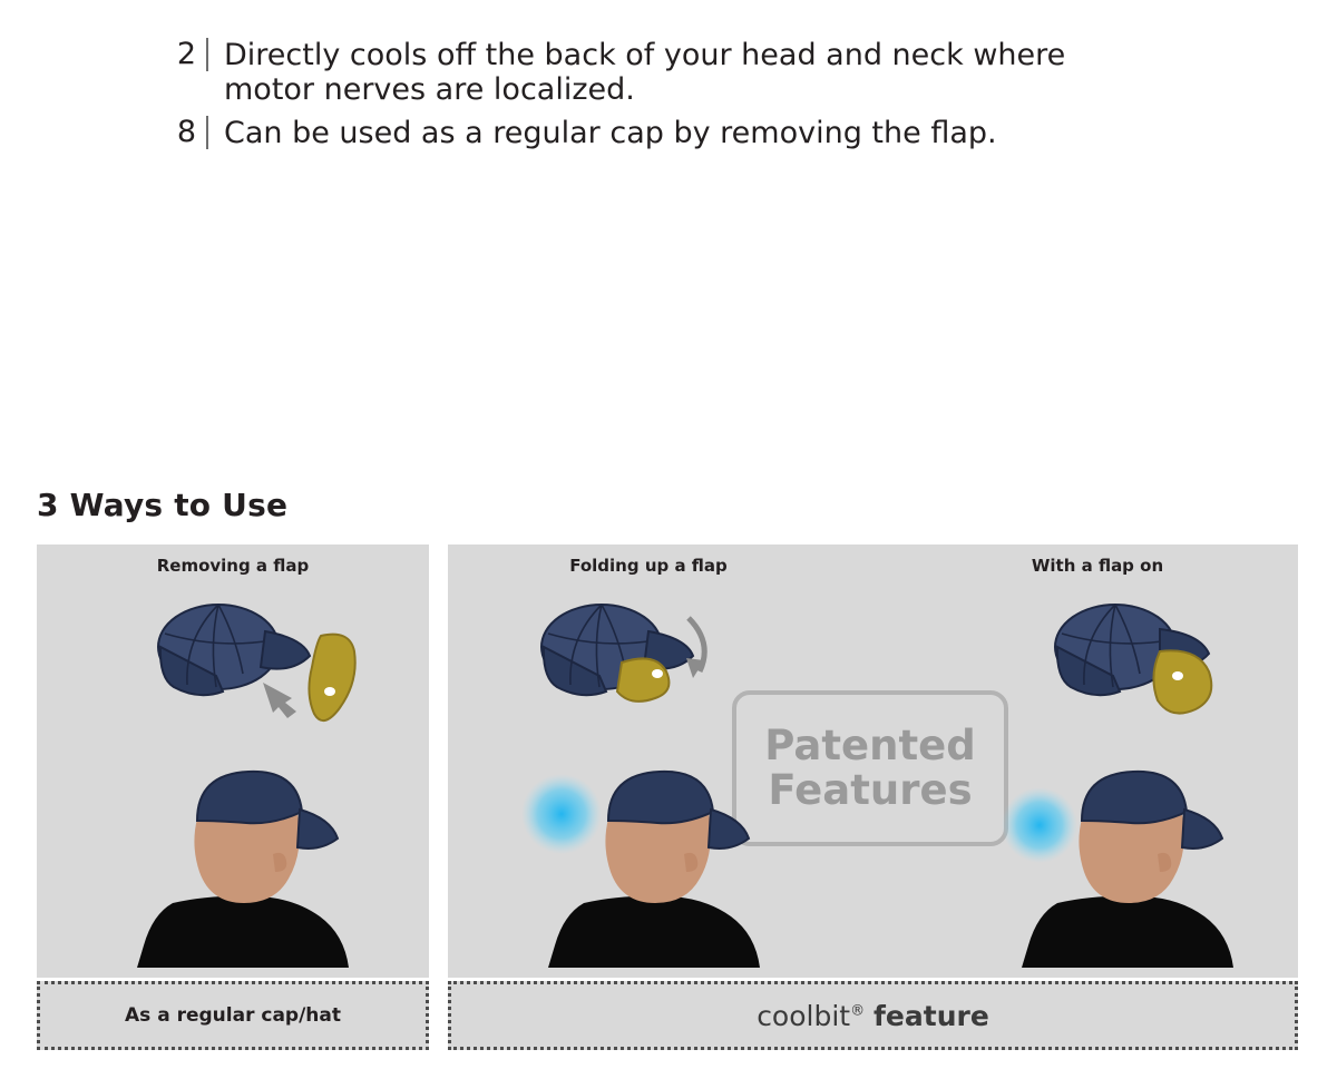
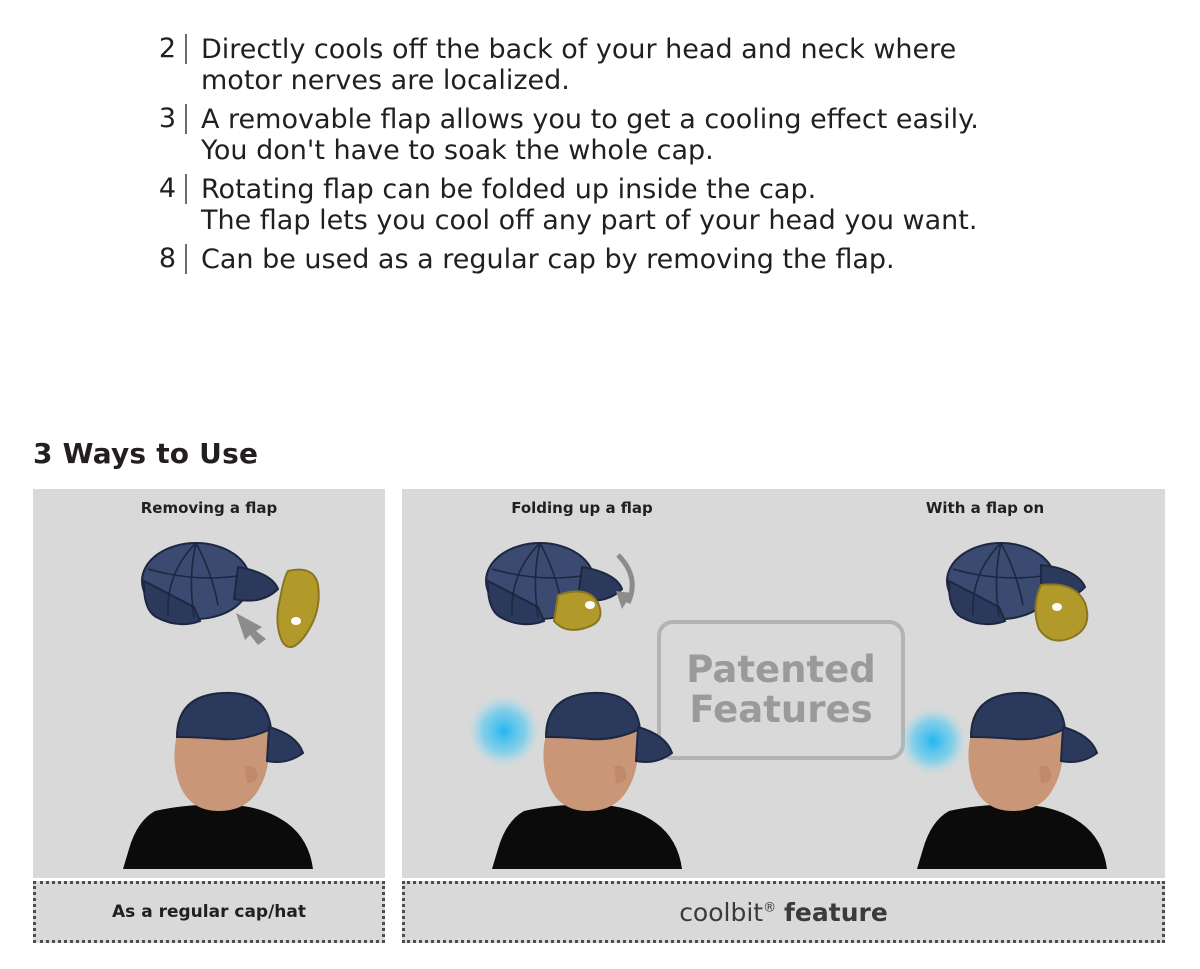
  2
  Directly cools off the back of your head and neck where
  motor nerves are localized.
+ 3
+ A removable flap allows you to get a cooling effect easily.
+ You don't have to soak the whole cap.
+ 4
+ Rotating flap can be folded up inside the cap.
+ The flap lets you cool off any part of your head you want.
  8
  Can be used as a regular cap by removing the flap.
  3 Ways to Use
  Removing a flap
  Folding up a flap
  With a flap on
  Patented
  Features
  As a regular cap/hat
  coolbit® feature
